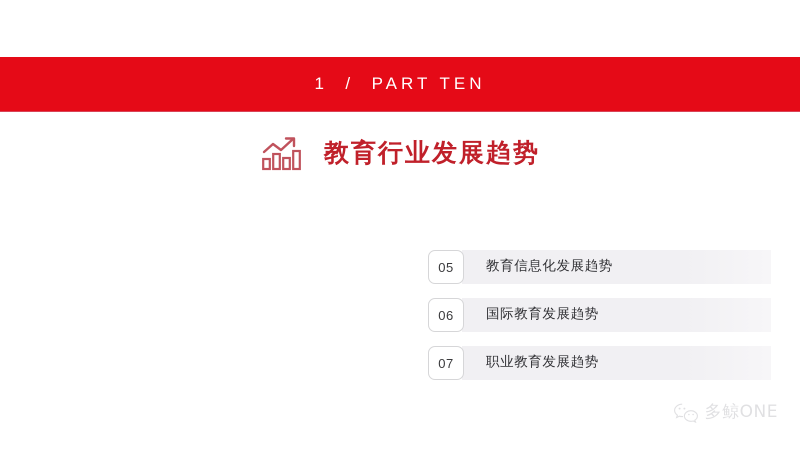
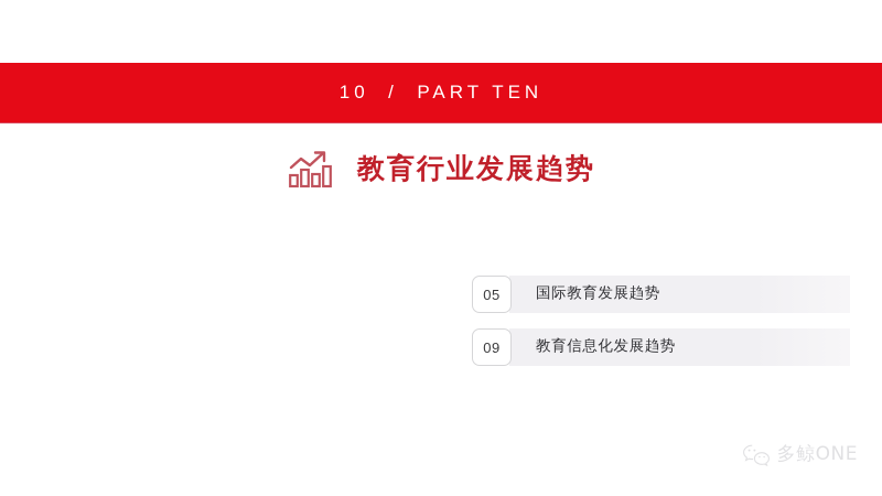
- 1 / PART TEN
+ 10 / PART TEN
  教育行业发展趋势
  05
- 教育信息化发展趋势
+ 国际教育发展趋势
- 06
+ 09
- 国际教育发展趋势
+ 教育信息化发展趋势
- 07
- 职业教育发展趋势
  多鲸ONE
